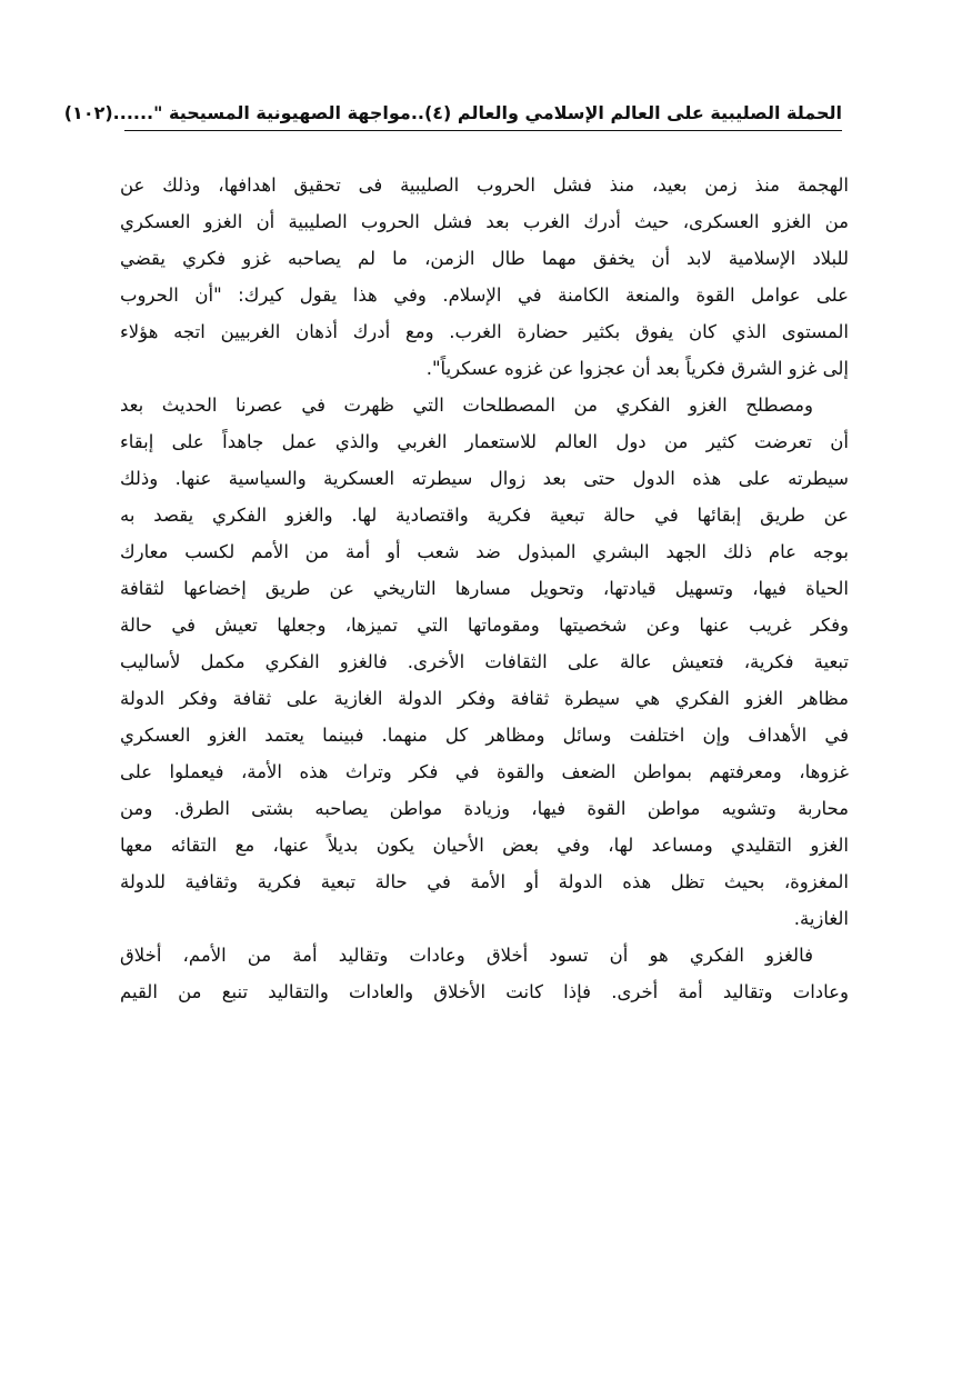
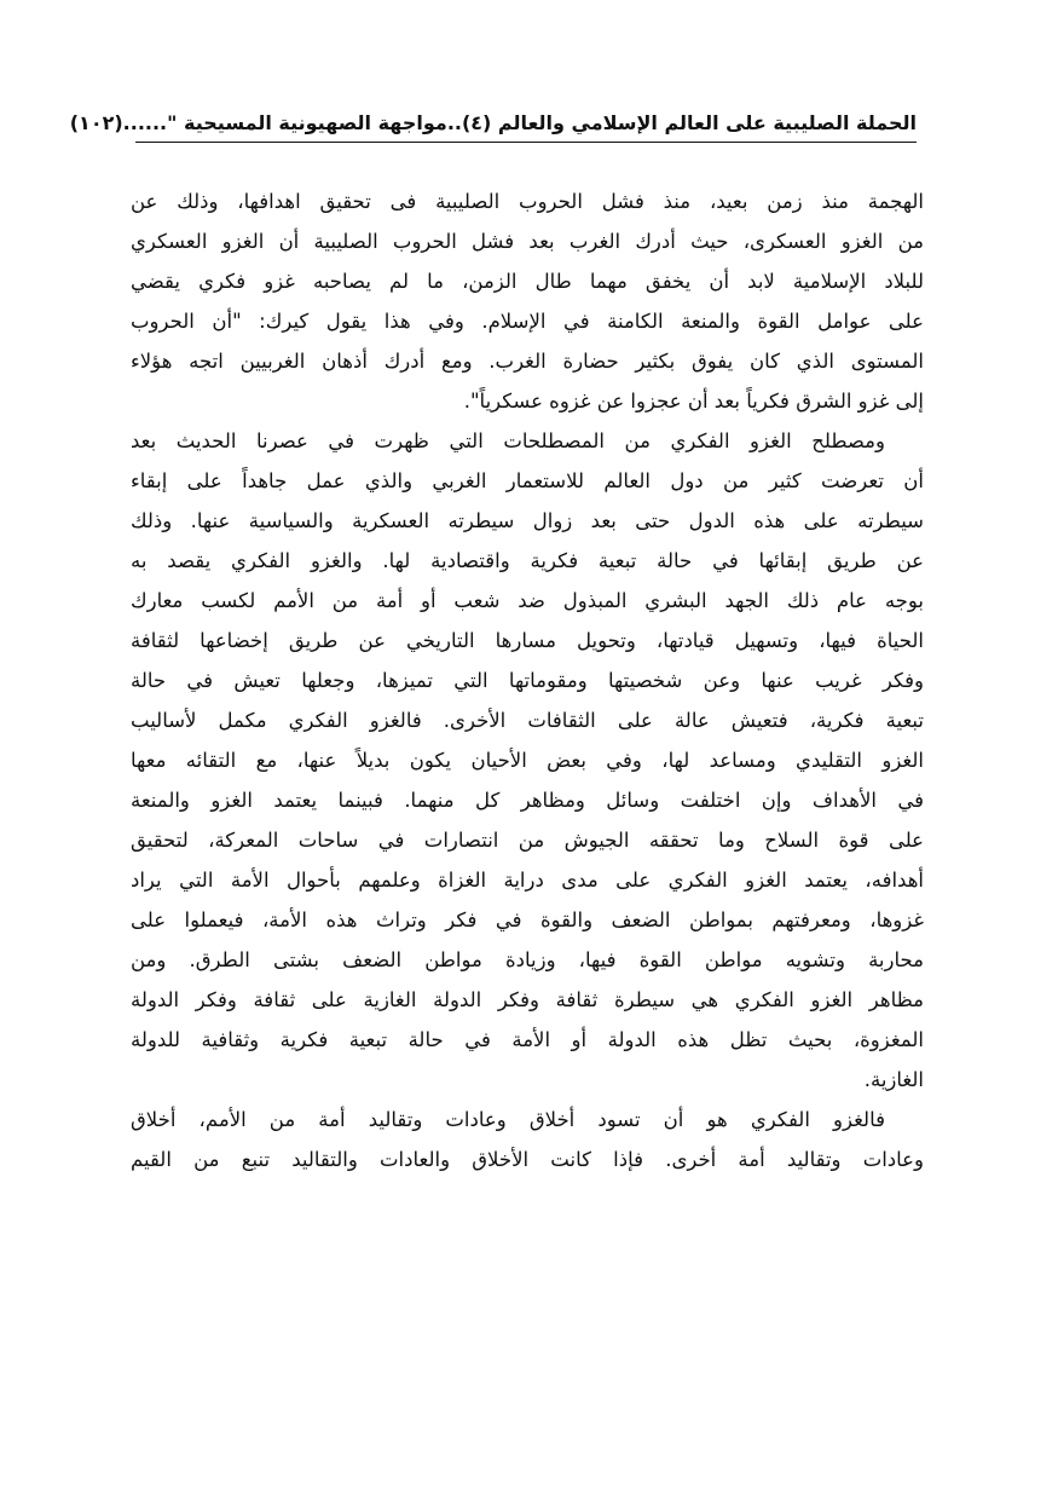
  الحملة الصليبية على العالم الإسلامي والعالم (٤)..مواجهة الصهيونية المسيحية "......
  (١٠٢)
  الهجمة منذ زمن بعيد، منذ فشل الحروب الصليبية فى تحقيق اهدافها، وذلك عن
  من الغزو العسكرى، حيث أدرك الغرب بعد فشل الحروب الصليبية أن الغزو العسكري
  للبلاد الإسلامية لابد أن يخفق مهما طال الزمن، ما لم يصاحبه غزو فكري يقضي
  على عوامل القوة والمنعة الكامنة في الإسلام. وفي هذا يقول كيرك: "أن الحروب
  المستوى الذي كان يفوق بكثير حضارة الغرب. ومع أدرك أذهان الغربيين اتجه هؤلاء
  إلى غزو الشرق فكرياً بعد أن عجزوا عن غزوه عسكرياً".
  ومصطلح الغزو الفكري من المصطلحات التي ظهرت في عصرنا الحديث بعد
  أن تعرضت كثير من دول العالم للاستعمار الغربي والذي عمل جاهداً على إبقاء
  سيطرته على هذه الدول حتى بعد زوال سيطرته العسكرية والسياسية عنها. وذلك
  عن طريق إبقائها في حالة تبعية فكرية واقتصادية لها. والغزو الفكري يقصد به
  بوجه عام ذلك الجهد البشري المبذول ضد شعب أو أمة من الأمم لكسب معارك
  الحياة فيها، وتسهيل قيادتها، وتحويل مسارها التاريخي عن طريق إخضاعها لثقافة
  وفكر غريب عنها وعن شخصيتها ومقوماتها التي تميزها، وجعلها تعيش في حالة
  تبعية فكرية، فتعيش عالة على الثقافات الأخرى. فالغزو الفكري مكمل لأساليب
- مظاهر الغزو الفكري هي سيطرة ثقافة وفكر الدولة الغازية على ثقافة وفكر الدولة
+ الغزو التقليدي ومساعد لها، وفي بعض الأحيان يكون بديلاً عنها، مع التقائه معها
- في الأهداف وإن اختلفت وسائل ومظاهر كل منهما. فبينما يعتمد الغزو العسكري
+ في الأهداف وإن اختلفت وسائل ومظاهر كل منهما. فبينما يعتمد الغزو والمنعة
+ على قوة السلاح وما تحققه الجيوش من انتصارات في ساحات المعركة، لتحقيق
+ أهدافه، يعتمد الغزو الفكري على مدى دراية الغزاة وعلمهم بأحوال الأمة التي يراد
  غزوها، ومعرفتهم بمواطن الضعف والقوة في فكر وتراث هذه الأمة، فيعملوا على
- محاربة وتشويه مواطن القوة فيها، وزيادة مواطن يصاحبه بشتى الطرق. ومن
+ محاربة وتشويه مواطن القوة فيها، وزيادة مواطن الضعف بشتى الطرق. ومن
- الغزو التقليدي ومساعد لها، وفي بعض الأحيان يكون بديلاً عنها، مع التقائه معها
+ مظاهر الغزو الفكري هي سيطرة ثقافة وفكر الدولة الغازية على ثقافة وفكر الدولة
  المغزوة، بحيث تظل هذه الدولة أو الأمة في حالة تبعية فكرية وثقافية للدولة
  الغازية.
  فالغزو الفكري هو أن تسود أخلاق وعادات وتقاليد أمة من الأمم، أخلاق
  وعادات وتقاليد أمة أخرى. فإذا كانت الأخلاق والعادات والتقاليد تنبع من القيم
